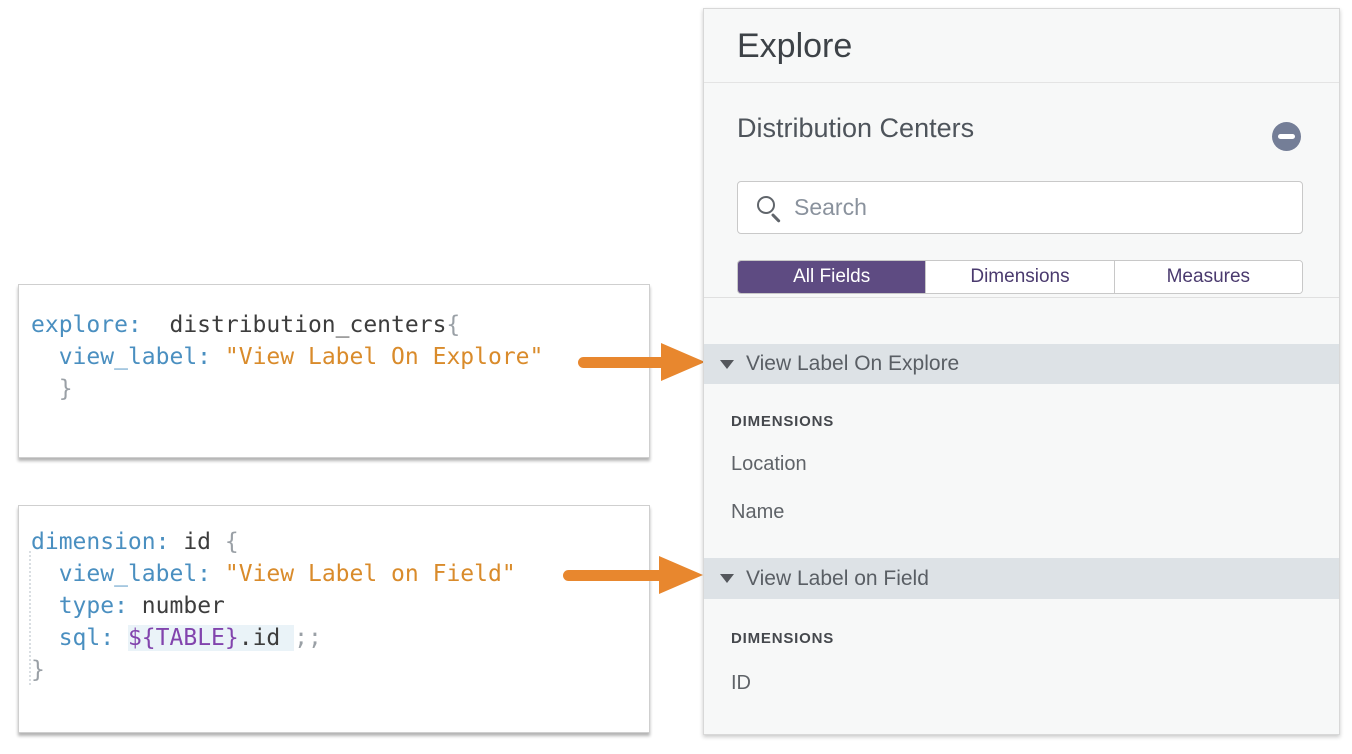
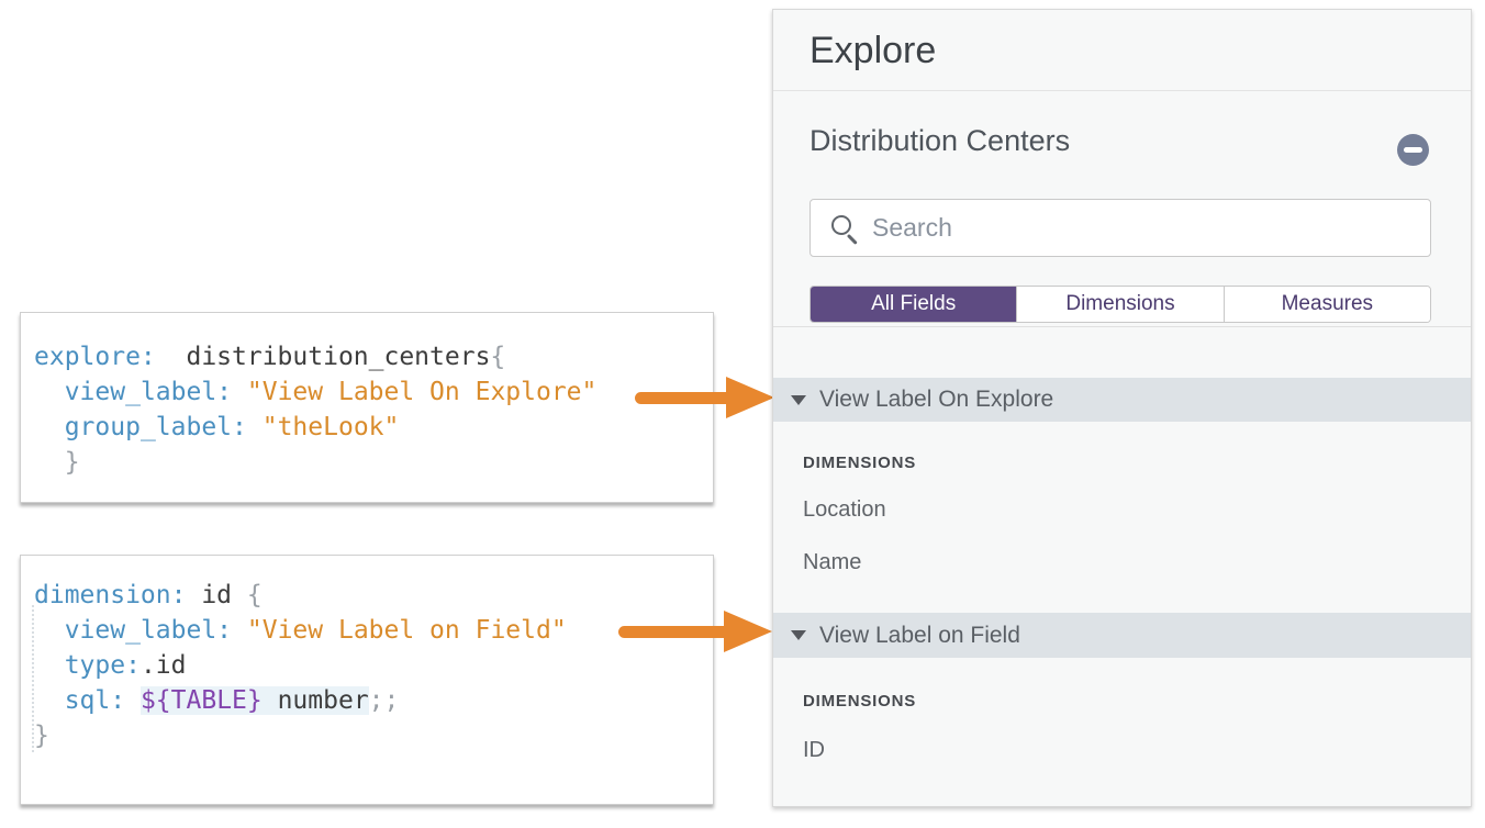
  explore: distribution_centers{
  view_label: "View Label On Explore"
+ group_label: "theLook"
  }
  dimension: id {
  view_label: "View Label on Field"
- type: number
+ type:.id
- sql: ${TABLE}.id ;;
+ sql: ${TABLE} number;;
  }
  Explore
  Distribution Centers
  Search
  All Fields
  Dimensions
  Measures
  View Label On Explore
  DIMENSIONS
  Location
  Name
  View Label on Field
  DIMENSIONS
  ID
